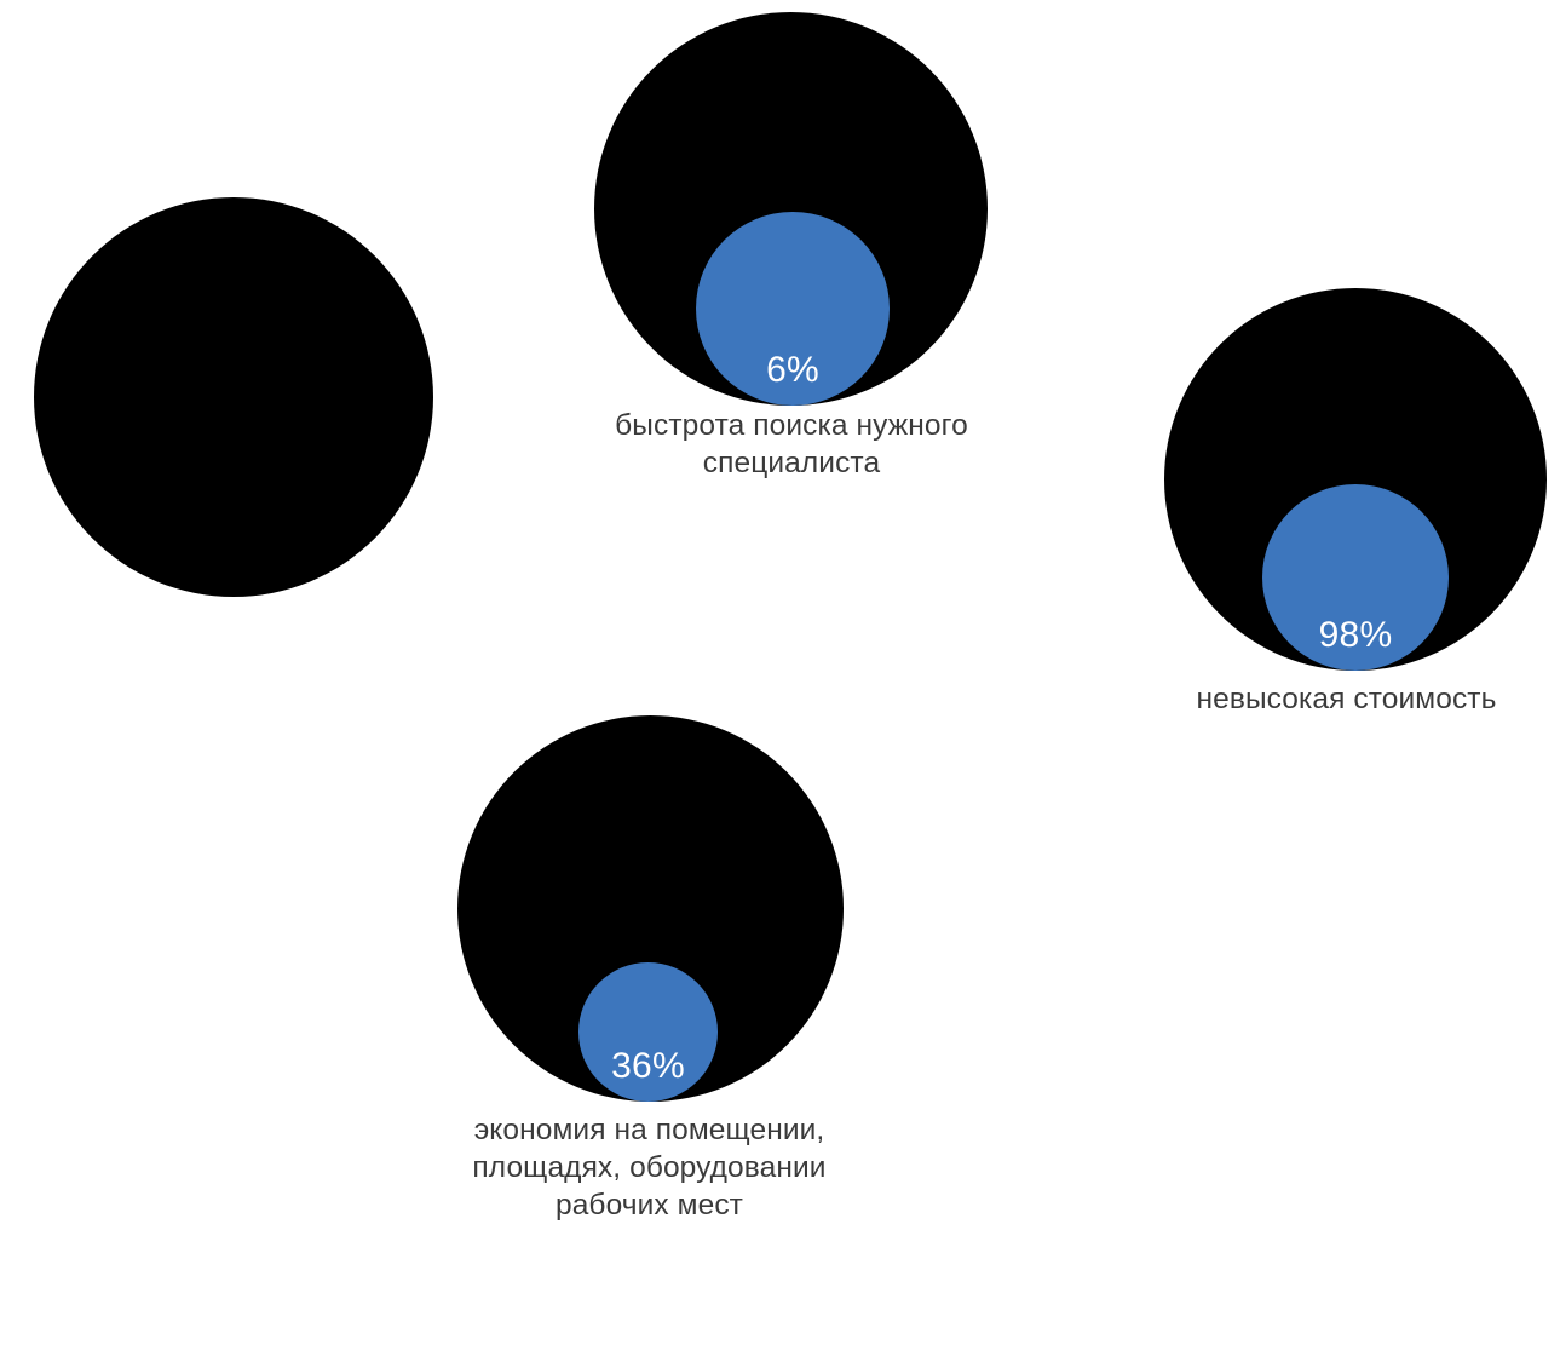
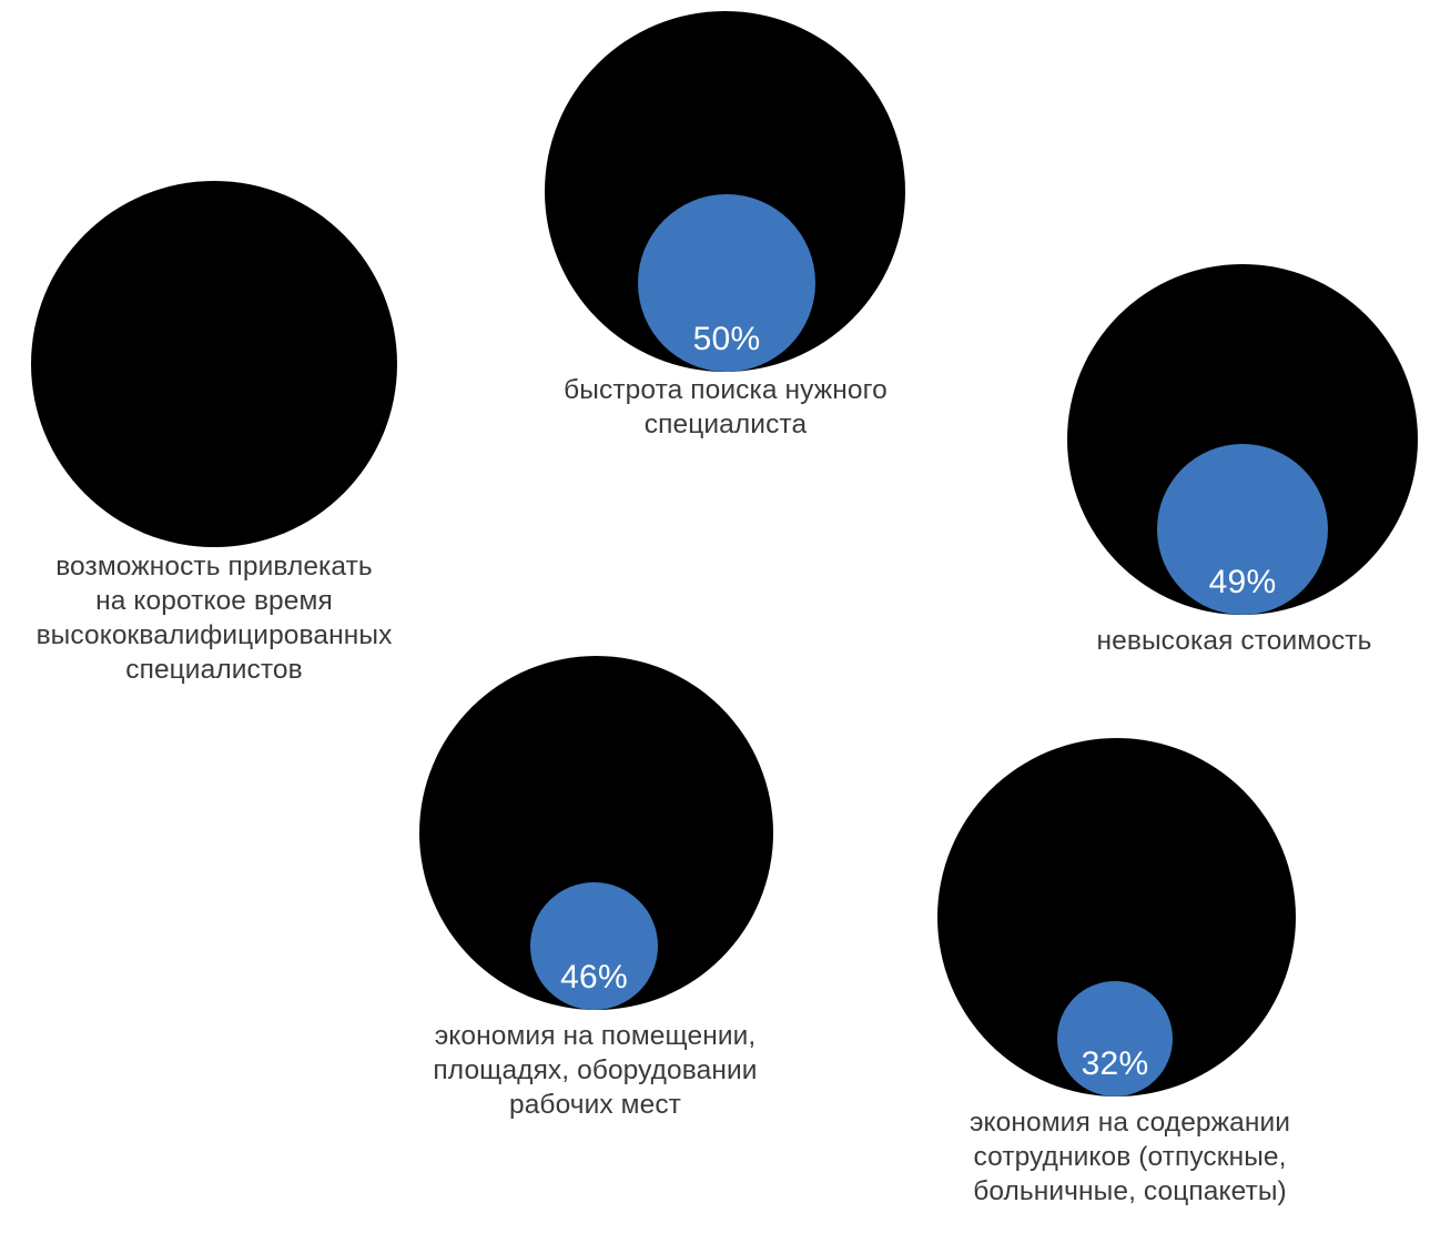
+ возможность привлекать
+ на короткое время
+ высококвалифицированных
+ специалистов
- 6%
+ 50%
  быстрота поиска нужного
  специалиста
- 98%
+ 49%
  невысокая стоимость
- 36%
+ 46%
  экономия на помещении,
  площадях, оборудовании
  рабочих мест
+ 32%
+ экономия на содержании
+ сотрудников (отпускные,
+ больничные, соцпакеты)
